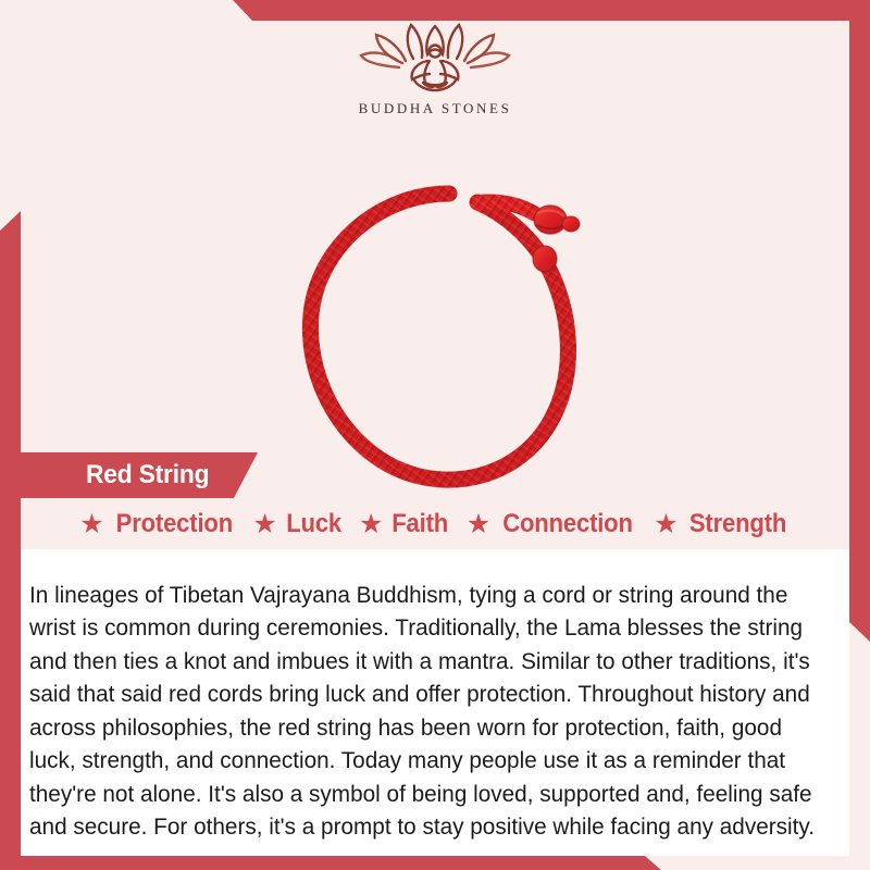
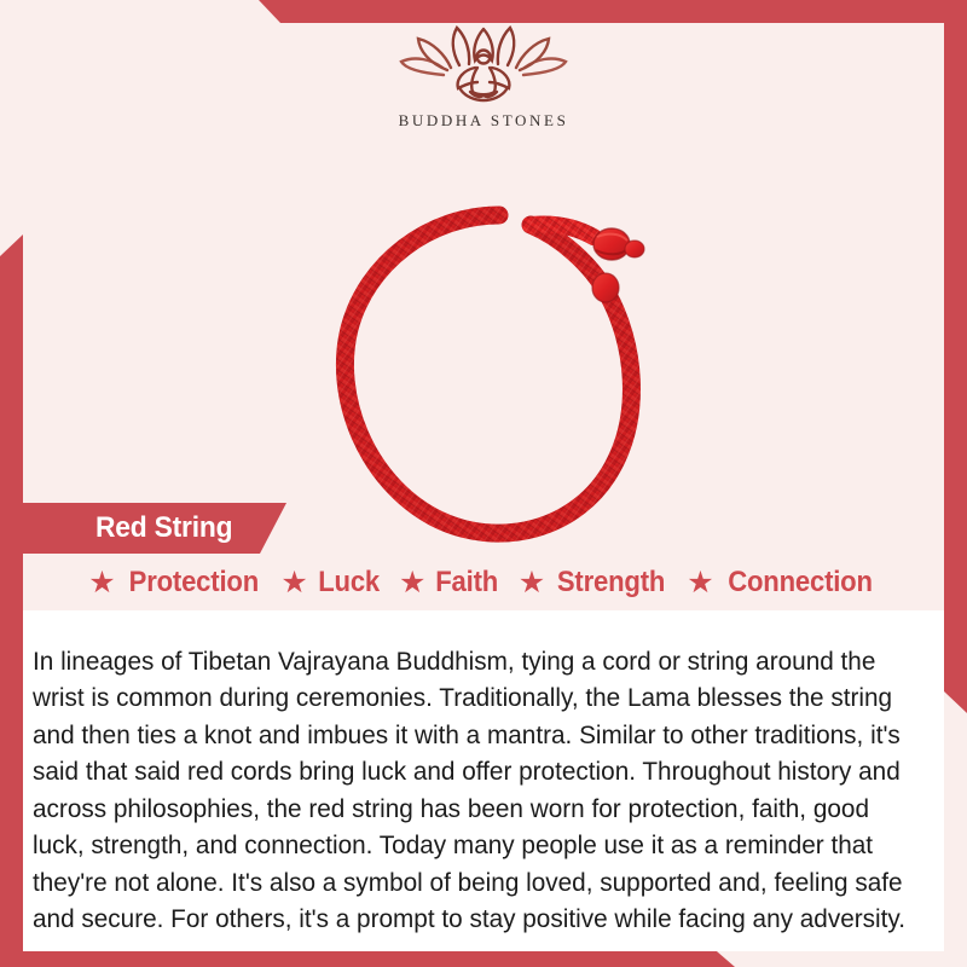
  BUDDHA STONES
  Red String
  ★
  Protection
  ★
  Luck
  ★
  Faith
  ★
- Connection
+ Strength
  ★
- Strength
+ Connection
  In lineages of Tibetan Vajrayana Buddhism, tying a cord or string around the wrist is common during ceremonies. Traditionally, the Lama blesses the string and then ties a knot and imbues it with a mantra. Similar to other traditions, it's said that said red cords bring luck and offer protection. Throughout history and across philosophies, the red string has been worn for protection, faith, good luck, strength, and connection. Today many people use it as a reminder that they're not alone. It's also a symbol of being loved, supported and, feeling safe and secure. For others, it's a prompt to stay positive while facing any adversity.
